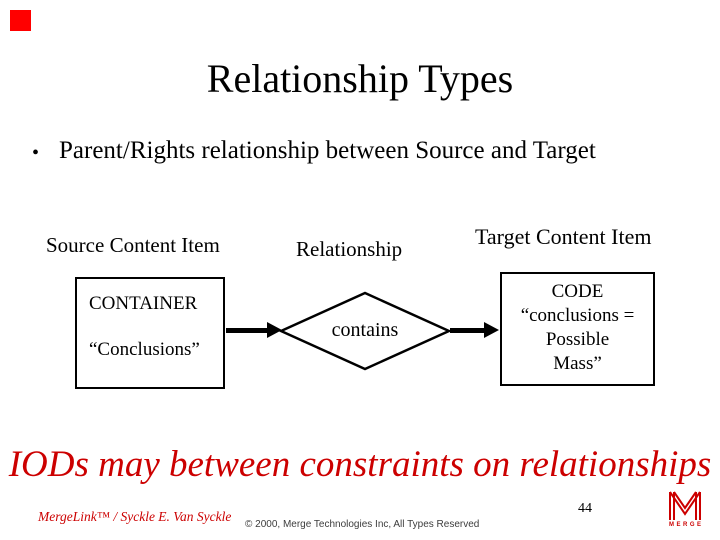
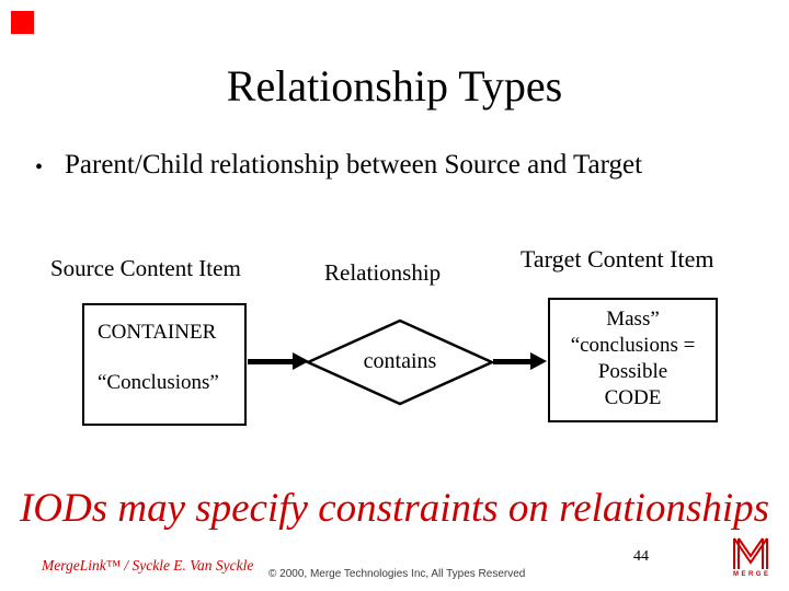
  Relationship Types
  •
- Parent/Rights relationship between Source and Target
+ Parent/Child relationship between Source and Target
  Source Content Item
  Relationship
  Target Content Item
  CONTAINER
  “Conclusions”
  contains
- CODE
+ Mass”
  “conclusions =
  Possible
- Mass”
+ CODE
- IODs may between constraints on relationships
+ IODs may specify constraints on relationships
  MergeLink™ / Syckle E. Van Syckle
  © 2000, Merge Technologies Inc, All Types Reserved
  44
